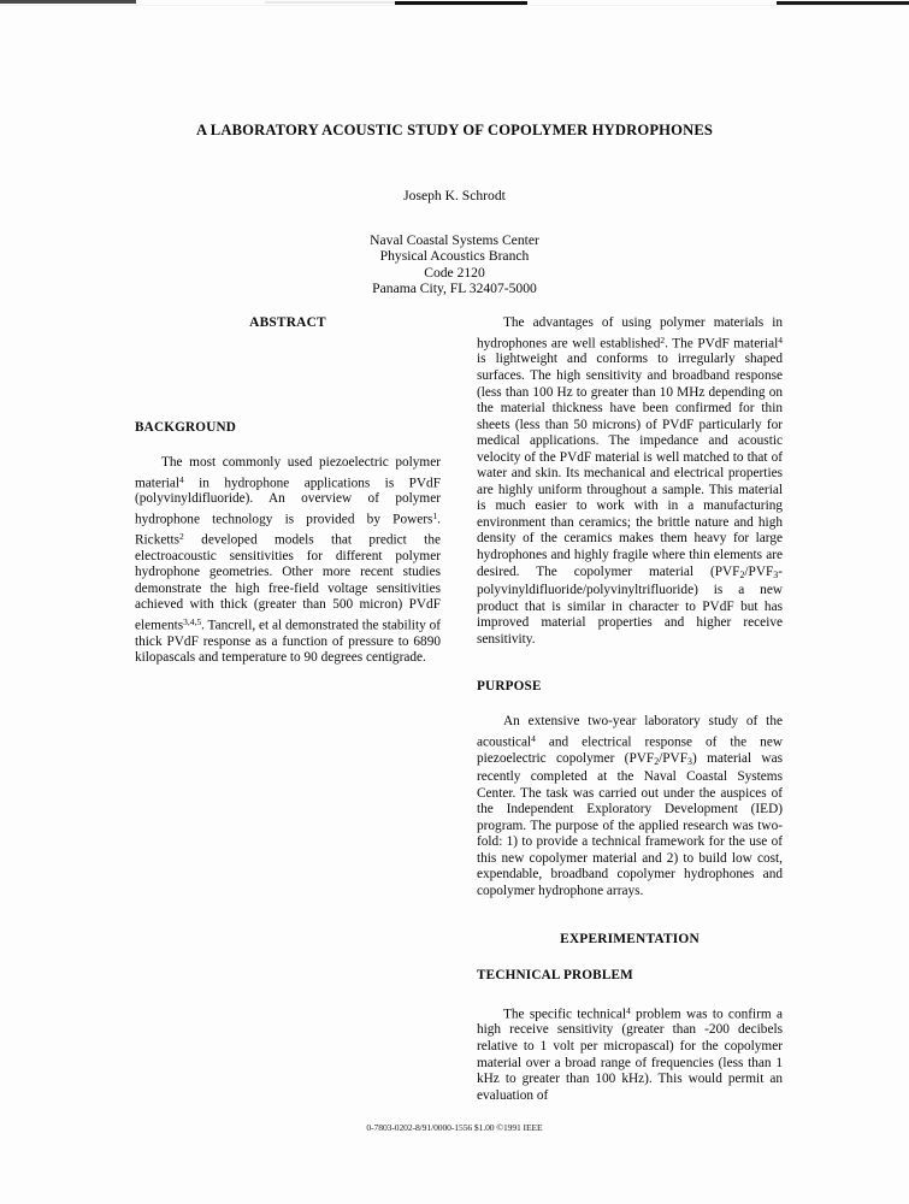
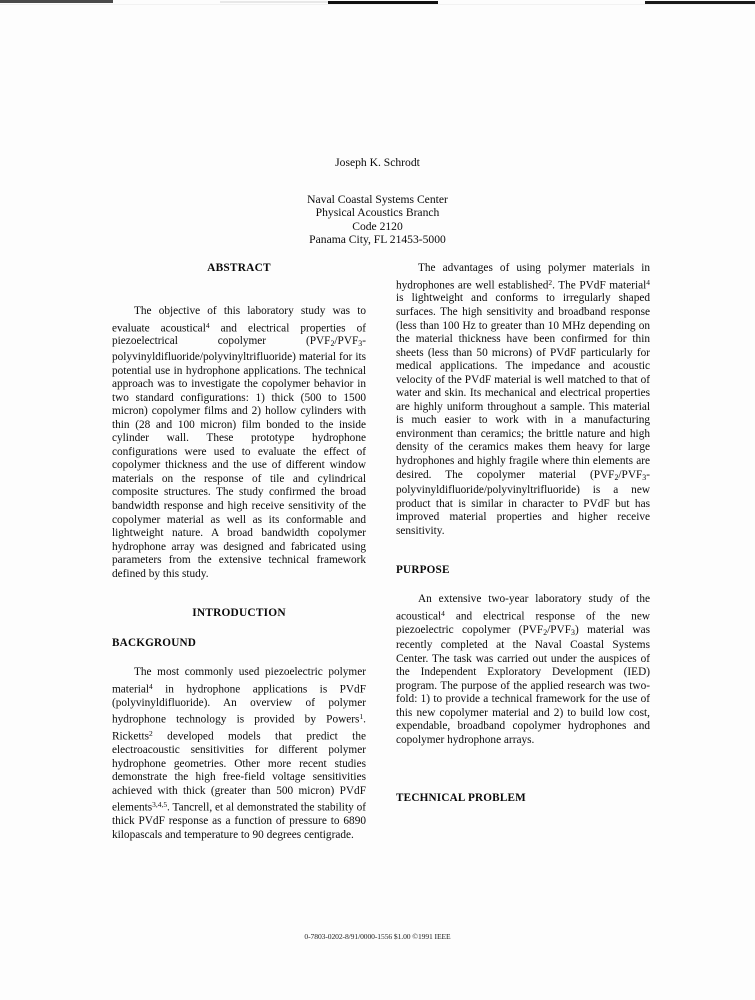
- A LABORATORY ACOUSTIC STUDY OF COPOLYMER HYDROPHONES
  Joseph K. Schrodt
  Naval Coastal Systems Center
  Physical Acoustics Branch
  Code 2120
- Panama City, FL 32407-5000
+ Panama City, FL 21453-5000
  ABSTRACT
+ The objective of this laboratory study was to evaluate acoustical4 and electrical properties of piezoelectrical copolymer (PVF2/PVF3-polyvinyldifluoride/polyvinyltrifluoride) material for its potential use in hydrophone applications. The technical approach was to investigate the copolymer behavior in two standard configurations: 1) thick (500 to 1500 micron) copolymer films and 2) hollow cylinders with thin (28 and 100 micron) film bonded to the inside cylinder wall. These prototype hydrophone configurations were used to evaluate the effect of copolymer thickness and the use of different window materials on the response of tile and cylindrical composite structures. The study confirmed the broad bandwidth response and high receive sensitivity of the copolymer material as well as its conformable and lightweight nature. A broad bandwidth copolymer hydrophone array was designed and fabricated using parameters from the extensive technical framework defined by this study.
+ INTRODUCTION
  BACKGROUND
  The most commonly used piezoelectric polymer material4 in hydrophone applications is PVdF (polyvinyldifluoride). An overview of polymer hydrophone technology is provided by Powers1. Ricketts2 developed models that predict the electroacoustic sensitivities for different polymer hydrophone geometries. Other more recent studies demonstrate the high free-field voltage sensitivities achieved with thick (greater than 500 micron) PVdF elements3,4,5. Tancrell, et al demonstrated the stability of thick PVdF response as a function of pressure to 6890 kilopascals and temperature to 90 degrees centigrade.
  The advantages of using polymer materials in hydrophones are well established2. The PVdF material4 is lightweight and conforms to irregularly shaped surfaces. The high sensitivity and broadband response (less than 100 Hz to greater than 10 MHz depending on the material thickness have been confirmed for thin sheets (less than 50 microns) of PVdF particularly for medical applications. The impedance and acoustic velocity of the PVdF material is well matched to that of water and skin. Its mechanical and electrical properties are highly uniform throughout a sample. This material is much easier to work with in a manufacturing environment than ceramics; the brittle nature and high density of the ceramics makes them heavy for large hydrophones and highly fragile where thin elements are desired. The copolymer material (PVF2/PVF3-polyvinyldifluoride/polyvinyltrifluoride) is a new product that is similar in character to PVdF but has improved material properties and higher receive sensitivity.
  PURPOSE
  An extensive two-year laboratory study of the acoustical4 and electrical response of the new piezoelectric copolymer (PVF2/PVF3) material was recently completed at the Naval Coastal Systems Center. The task was carried out under the auspices of the Independent Exploratory Development (IED) program. The purpose of the applied research was two-fold: 1) to provide a technical framework for the use of this new copolymer material and 2) to build low cost, expendable, broadband copolymer hydrophones and copolymer hydrophone arrays.
- EXPERIMENTATION
  TECHNICAL PROBLEM
- The specific technical4 problem was to confirm a high receive sensitivity (greater than -200 decibels relative to 1 volt per micropascal) for the copolymer material over a broad range of frequencies (less than 1 kHz to greater than 100 kHz). This would permit an evaluation of
  0-7803-0202-8/91/0000-1556 $1.00 ©1991 IEEE
